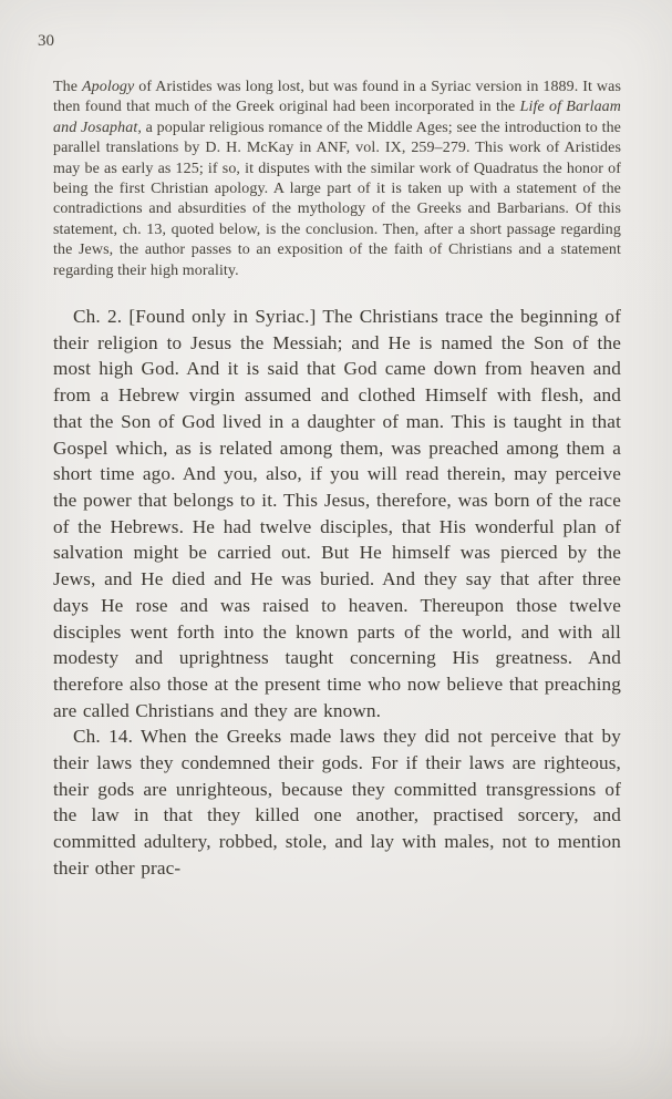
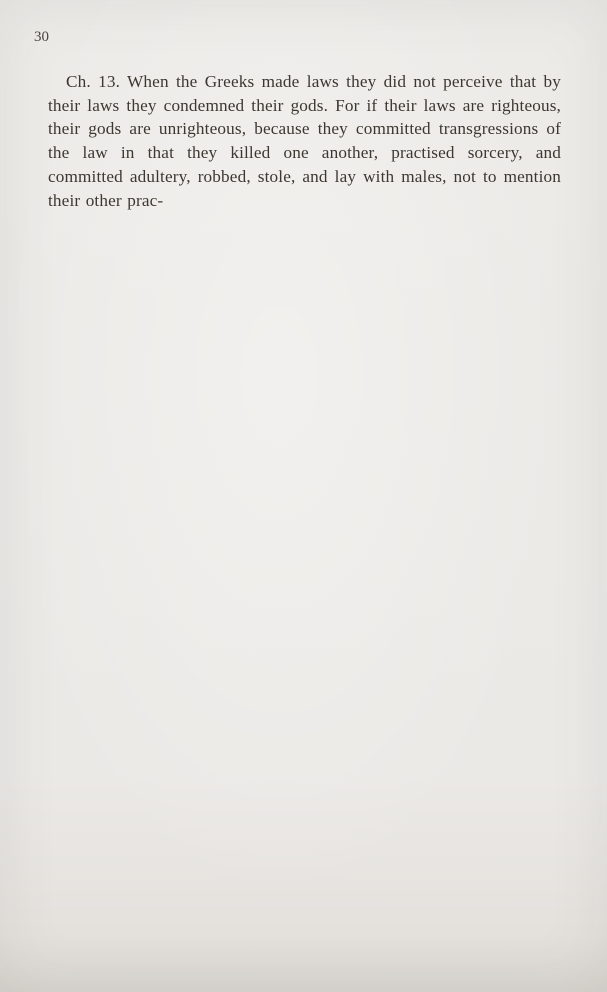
  30
- The Apology of Aristides was long lost, but was found in a Syriac version in 1889. It was then found that much of the Greek original had been incorporated in the Life of Barlaam and Josaphat, a popular religious romance of the Middle Ages; see the introduction to the parallel translations by D. H. McKay in ANF, vol. IX, 259–279. This work of Aristides may be as early as 125; if so, it disputes with the similar work of Quadratus the honor of being the first Christian apology. A large part of it is taken up with a statement of the contradictions and absurdities of the mythology of the Greeks and Barbarians. Of this statement, ch. 13, quoted below, is the conclusion. Then, after a short passage regarding the Jews, the author passes to an exposition of the faith of Christians and a statement regarding their high morality.
- Ch. 2. [Found only in Syriac.] The Christians trace the beginning of their religion to Jesus the Messiah; and He is named the Son of the most high God. And it is said that God came down from heaven and from a Hebrew virgin assumed and clothed Himself with flesh, and that the Son of God lived in a daughter of man. This is taught in that Gospel which, as is related among them, was preached among them a short time ago. And you, also, if you will read therein, may perceive the power that belongs to it. This Jesus, therefore, was born of the race of the Hebrews. He had twelve disciples, that His wonderful plan of salvation might be carried out. But He himself was pierced by the Jews, and He died and He was buried. And they say that after three days He rose and was raised to heaven. Thereupon those twelve disciples went forth into the known parts of the world, and with all modesty and uprightness taught concerning His greatness. And therefore also those at the present time who now believe that preaching are called Christians and they are known.
- Ch. 14. When the Greeks made laws they did not perceive that by their laws they condemned their gods. For if their laws are righteous, their gods are unrighteous, because they committed transgressions of the law in that they killed one another, practised sorcery, and committed adultery, robbed, stole, and lay with males, not to mention their other prac-
+ Ch. 13. When the Greeks made laws they did not perceive that by their laws they condemned their gods. For if their laws are righteous, their gods are unrighteous, because they committed transgressions of the law in that they killed one another, practised sorcery, and committed adultery, robbed, stole, and lay with males, not to mention their other prac-
